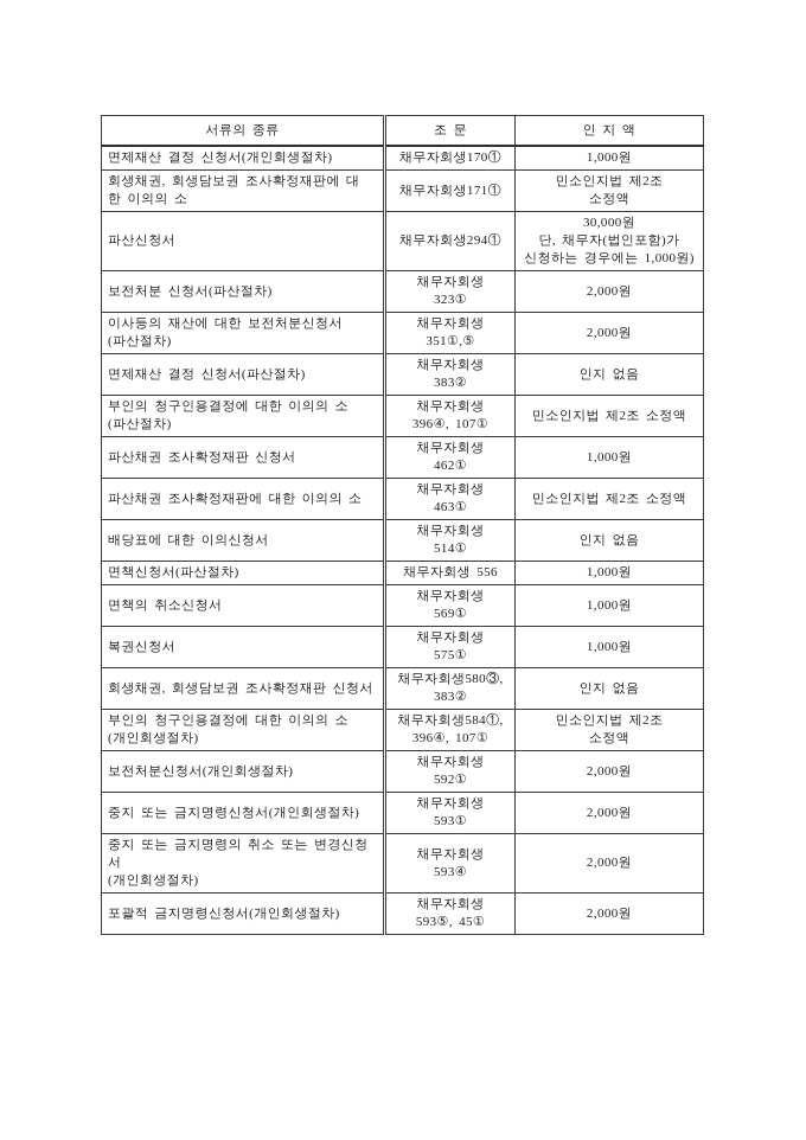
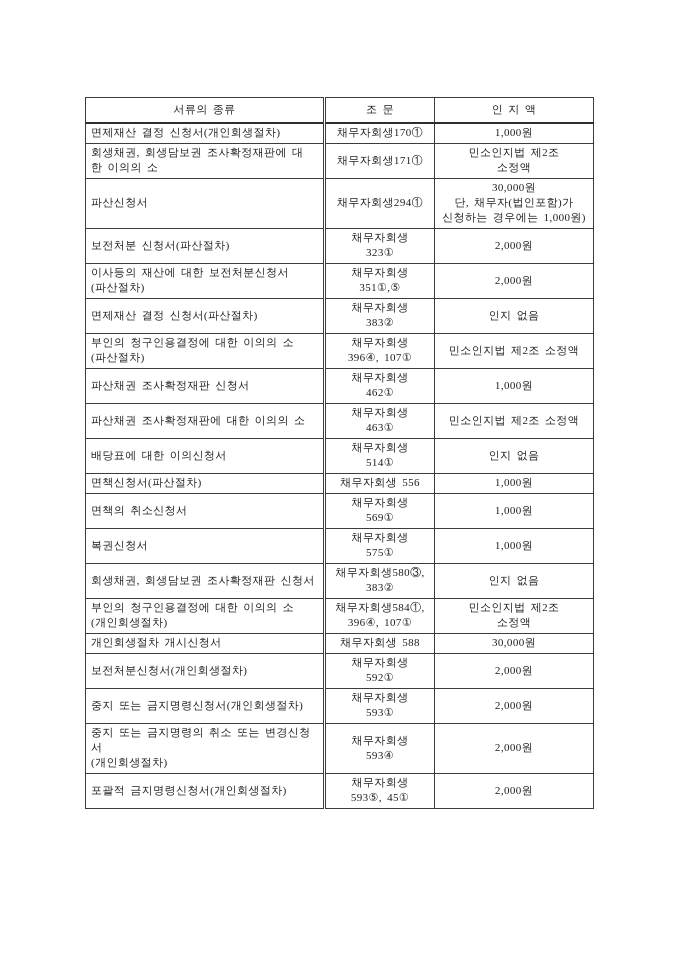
  서류의 종류	조 문	인 지 액
  면제재산 결정 신청서(개인회생절차)	채무자회생170①	1,000원
  회생채권, 회생담보권 조사확정재판에 대한 이의의 소	채무자회생171①	민소인지법 제2조소정액
  파산신청서	채무자회생294①	30,000원단, 채무자(법인포함)가신청하는 경우에는 1,000원)
  보전처분 신청서(파산절차)	채무자회생323①	2,000원
  이사등의 재산에 대한 보전처분신청서(파산절차)	채무자회생351①,⑤	2,000원
  면제재산 결정 신청서(파산절차)	채무자회생383②	인지 없음
  부인의 청구인용결정에 대한 이의의 소(파산절차)	채무자회생396④, 107①	민소인지법 제2조 소정액
  파산채권 조사확정재판 신청서	채무자회생462①	1,000원
  파산채권 조사확정재판에 대한 이의의 소	채무자회생463①	민소인지법 제2조 소정액
  배당표에 대한 이의신청서	채무자회생514①	인지 없음
  면책신청서(파산절차)	채무자회생 556	1,000원
  면책의 취소신청서	채무자회생569①	1,000원
  복권신청서	채무자회생575①	1,000원
  회생채권, 회생담보권 조사확정재판 신청서	채무자회생580③,383②	인지 없음
  부인의 청구인용결정에 대한 이의의 소(개인회생절차)	채무자회생584①,396④, 107①	민소인지법 제2조소정액
+ 개인회생절차 개시신청서	채무자회생 588	30,000원
  보전처분신청서(개인회생절차)	채무자회생592①	2,000원
  중지 또는 금지명령신청서(개인회생절차)	채무자회생593①	2,000원
  중지 또는 금지명령의 취소 또는 변경신청서(개인회생절차)	채무자회생593④	2,000원
  포괄적 금지명령신청서(개인회생절차)	채무자회생593⑤, 45①	2,000원
